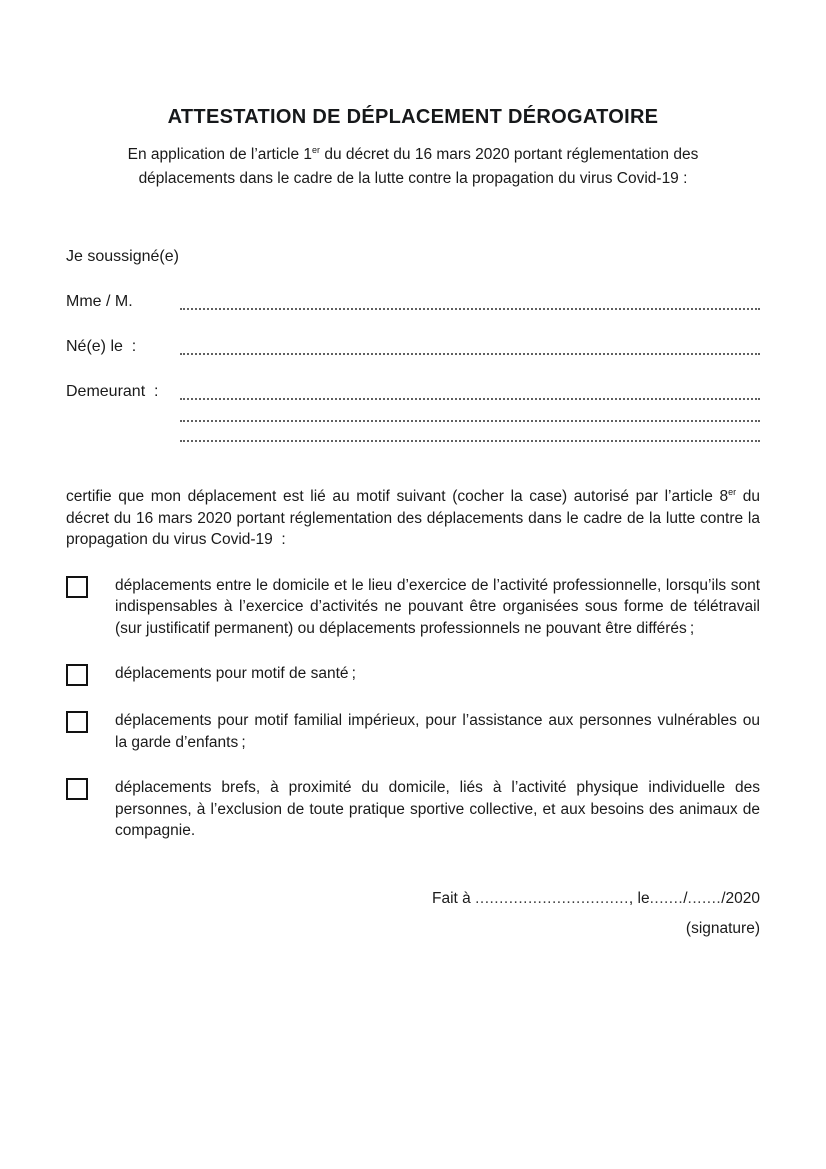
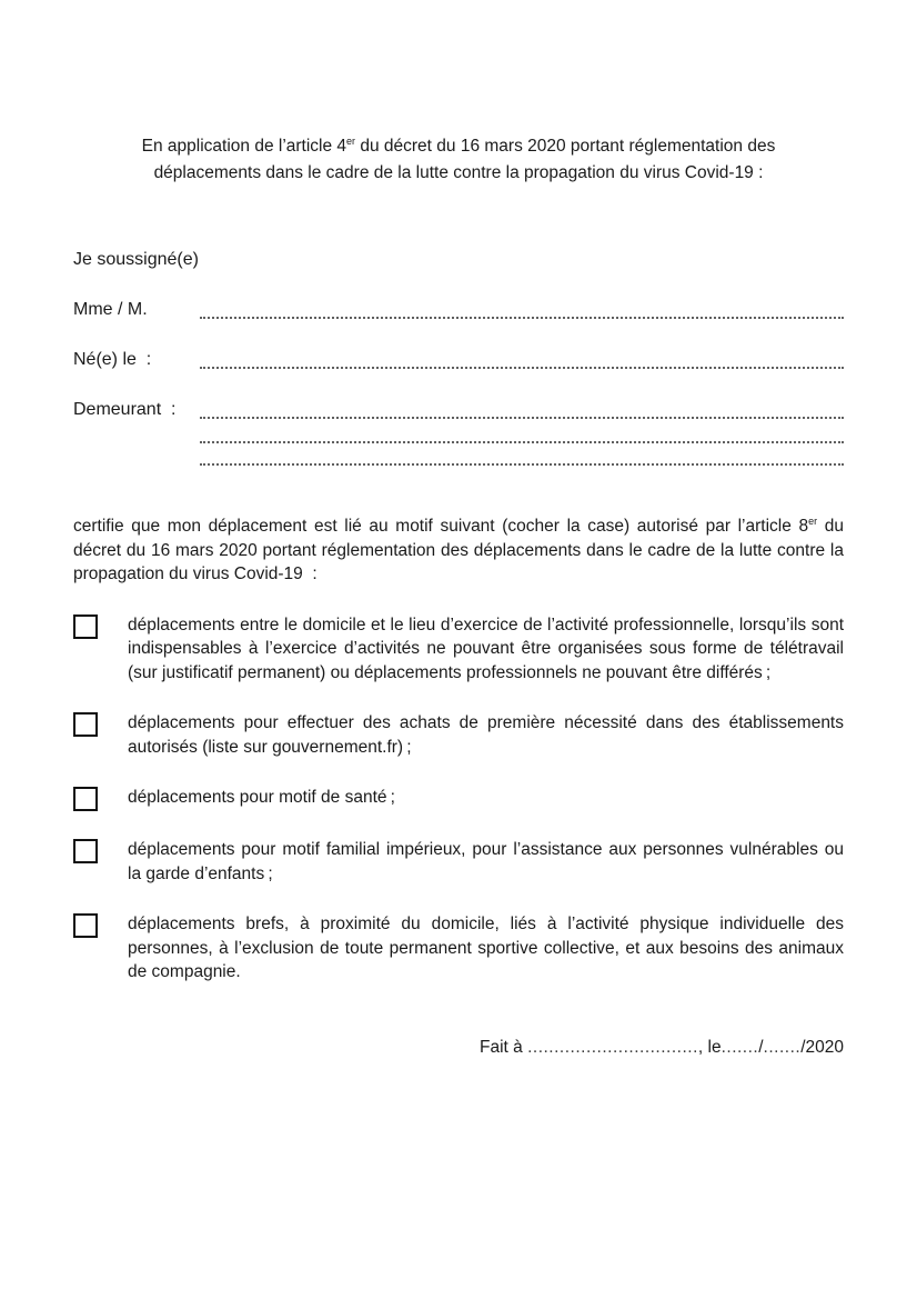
- ATTESTATION DE DÉPLACEMENT DÉROGATOIRE
- En application de l’article 1er du décret du 16 mars 2020 portant réglementation des déplacements dans le cadre de la lutte contre la propagation du virus Covid-19 :
+ En application de l’article 4er du décret du 16 mars 2020 portant réglementation des déplacements dans le cadre de la lutte contre la propagation du virus Covid-19 :
  Je soussigné(e)
  Mme / M.
  Né(e) le :
  Demeurant :
  certifie que mon déplacement est lié au motif suivant (cocher la case) autorisé par l’article 8er du décret du 16 mars 2020 portant réglementation des déplacements dans le cadre de la lutte contre la propagation du virus Covid-19 :
  déplacements entre le domicile et le lieu d’exercice de l’activité professionnelle, lorsqu’ils sont indispensables à l’exercice d’activités ne pouvant être organisées sous forme de télétravail (sur justificatif permanent) ou déplacements professionnels ne pouvant être différés ;
+ déplacements pour effectuer des achats de première nécessité dans des établissements autorisés (liste sur gouvernement.fr) ;
  déplacements pour motif de santé ;
  déplacements pour motif familial impérieux, pour l’assistance aux personnes vulnérables ou la garde d’enfants ;
- déplacements brefs, à proximité du domicile, liés à l’activité physique individuelle des personnes, à l’exclusion de toute pratique sportive collective, et aux besoins des animaux de compagnie.
+ déplacements brefs, à proximité du domicile, liés à l’activité physique individuelle des personnes, à l’exclusion de toute permanent sportive collective, et aux besoins des animaux de compagnie.
  Fait à ................................, le......./......./2020
- (signature)
